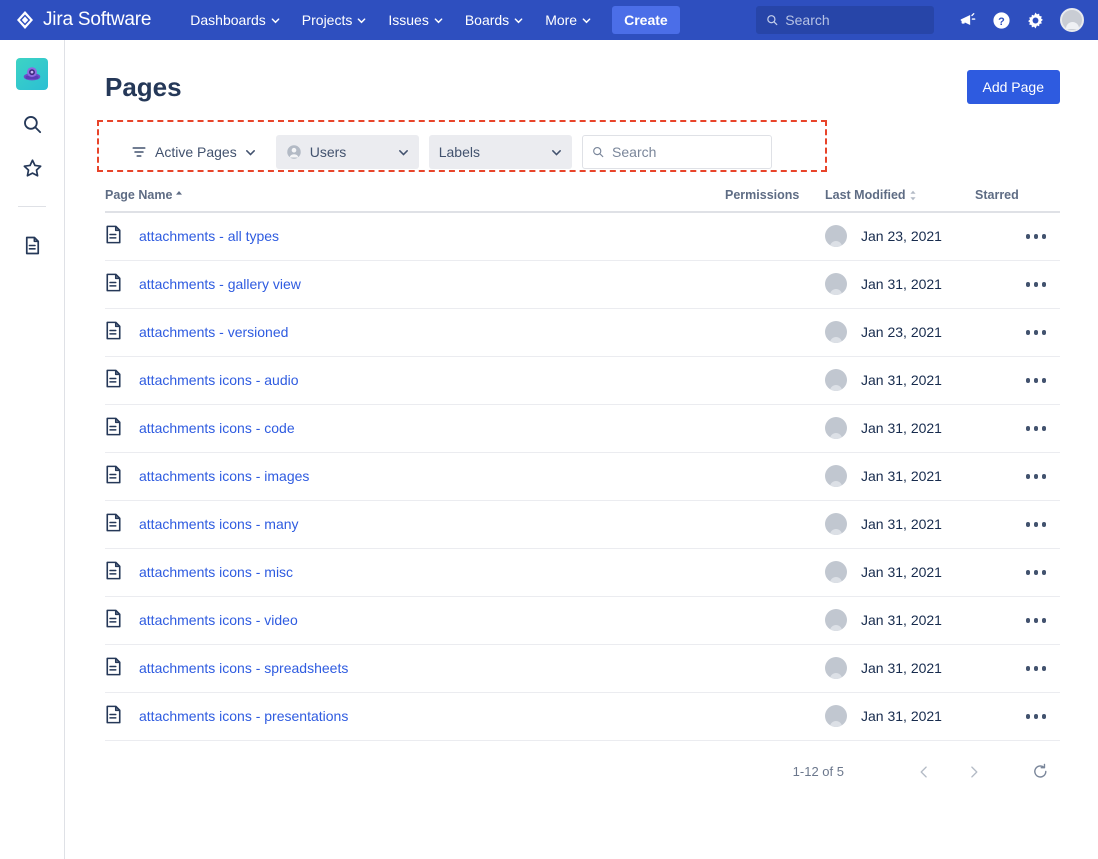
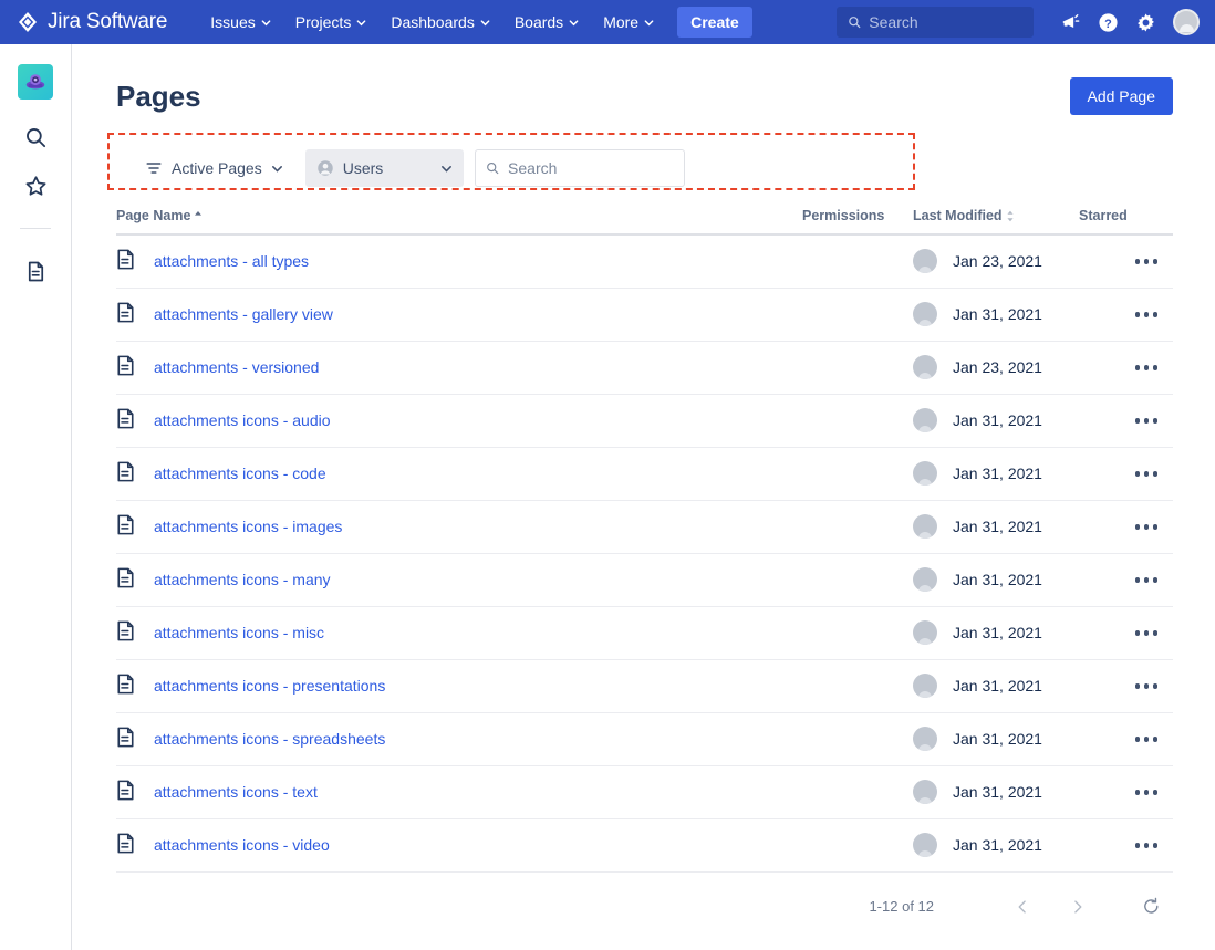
  Jira Software
- Dashboards
+ Issues
  Projects
- Issues
+ Dashboards
  Boards
  More
  Create
  Search
  ?
  Pages
  Add Page
  Active Pages
  Users
- Labels
  Search
  Page Name	Permissions	Last Modified	Starred
  attachments - all types		Jan 23, 2021
  attachments - gallery view		Jan 31, 2021
  attachments - versioned		Jan 23, 2021
  attachments icons - audio		Jan 31, 2021
  attachments icons - code		Jan 31, 2021
  attachments icons - images		Jan 31, 2021
  attachments icons - many		Jan 31, 2021
  attachments icons - misc		Jan 31, 2021
- attachments icons - video		Jan 31, 2021
+ attachments icons - presentations		Jan 31, 2021
  attachments icons - spreadsheets		Jan 31, 2021
+ attachments icons - text		Jan 31, 2021
- attachments icons - presentations		Jan 31, 2021
+ attachments icons - video		Jan 31, 2021
- 1-12 of 5
+ 1-12 of 12
